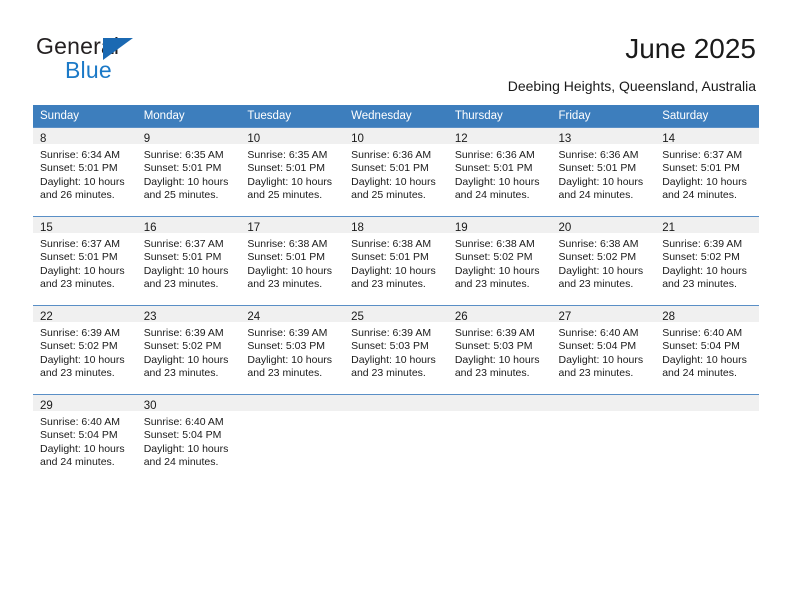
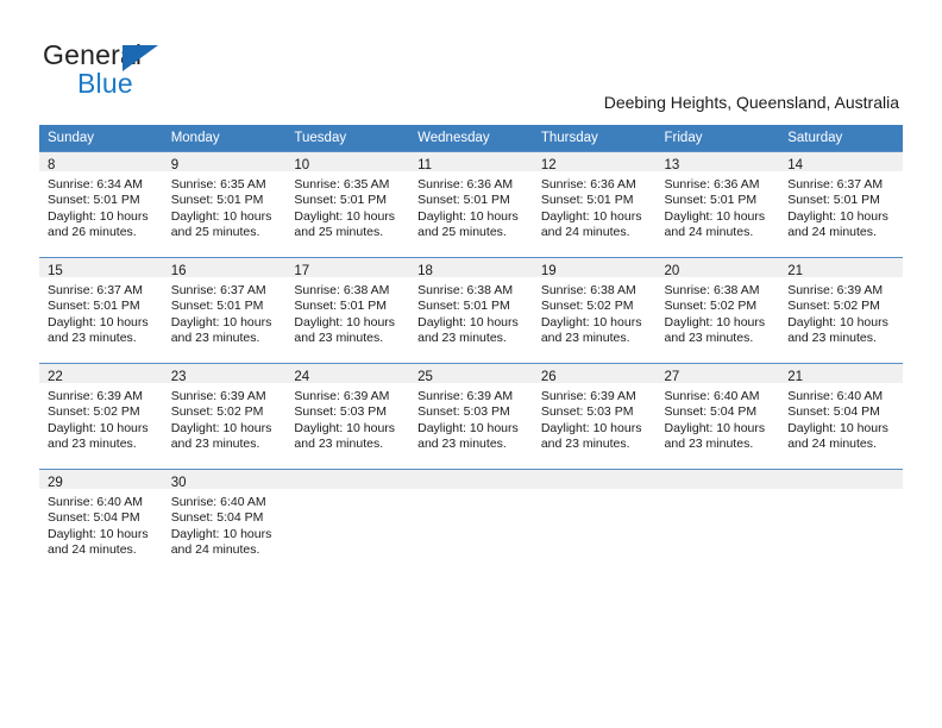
  General
  Blue
- June 2025
  Deebing Heights, Queensland, Australia
  Sunday	Monday	Tuesday	Wednesday	Thursday	Friday	Saturday
- 8Sunrise: 6:34 AMSunset: 5:01 PMDaylight: 10 hoursand 26 minutes.	9Sunrise: 6:35 AMSunset: 5:01 PMDaylight: 10 hoursand 25 minutes.	10Sunrise: 6:35 AMSunset: 5:01 PMDaylight: 10 hoursand 25 minutes.	10Sunrise: 6:36 AMSunset: 5:01 PMDaylight: 10 hoursand 25 minutes.	12Sunrise: 6:36 AMSunset: 5:01 PMDaylight: 10 hoursand 24 minutes.	13Sunrise: 6:36 AMSunset: 5:01 PMDaylight: 10 hoursand 24 minutes.	14Sunrise: 6:37 AMSunset: 5:01 PMDaylight: 10 hoursand 24 minutes.
+ 8Sunrise: 6:34 AMSunset: 5:01 PMDaylight: 10 hoursand 26 minutes.	9Sunrise: 6:35 AMSunset: 5:01 PMDaylight: 10 hoursand 25 minutes.	10Sunrise: 6:35 AMSunset: 5:01 PMDaylight: 10 hoursand 25 minutes.	11Sunrise: 6:36 AMSunset: 5:01 PMDaylight: 10 hoursand 25 minutes.	12Sunrise: 6:36 AMSunset: 5:01 PMDaylight: 10 hoursand 24 minutes.	13Sunrise: 6:36 AMSunset: 5:01 PMDaylight: 10 hoursand 24 minutes.	14Sunrise: 6:37 AMSunset: 5:01 PMDaylight: 10 hoursand 24 minutes.
  15Sunrise: 6:37 AMSunset: 5:01 PMDaylight: 10 hoursand 23 minutes.	16Sunrise: 6:37 AMSunset: 5:01 PMDaylight: 10 hoursand 23 minutes.	17Sunrise: 6:38 AMSunset: 5:01 PMDaylight: 10 hoursand 23 minutes.	18Sunrise: 6:38 AMSunset: 5:01 PMDaylight: 10 hoursand 23 minutes.	19Sunrise: 6:38 AMSunset: 5:02 PMDaylight: 10 hoursand 23 minutes.	20Sunrise: 6:38 AMSunset: 5:02 PMDaylight: 10 hoursand 23 minutes.	21Sunrise: 6:39 AMSunset: 5:02 PMDaylight: 10 hoursand 23 minutes.
- 22Sunrise: 6:39 AMSunset: 5:02 PMDaylight: 10 hoursand 23 minutes.	23Sunrise: 6:39 AMSunset: 5:02 PMDaylight: 10 hoursand 23 minutes.	24Sunrise: 6:39 AMSunset: 5:03 PMDaylight: 10 hoursand 23 minutes.	25Sunrise: 6:39 AMSunset: 5:03 PMDaylight: 10 hoursand 23 minutes.	26Sunrise: 6:39 AMSunset: 5:03 PMDaylight: 10 hoursand 23 minutes.	27Sunrise: 6:40 AMSunset: 5:04 PMDaylight: 10 hoursand 23 minutes.	28Sunrise: 6:40 AMSunset: 5:04 PMDaylight: 10 hoursand 24 minutes.
+ 22Sunrise: 6:39 AMSunset: 5:02 PMDaylight: 10 hoursand 23 minutes.	23Sunrise: 6:39 AMSunset: 5:02 PMDaylight: 10 hoursand 23 minutes.	24Sunrise: 6:39 AMSunset: 5:03 PMDaylight: 10 hoursand 23 minutes.	25Sunrise: 6:39 AMSunset: 5:03 PMDaylight: 10 hoursand 23 minutes.	26Sunrise: 6:39 AMSunset: 5:03 PMDaylight: 10 hoursand 23 minutes.	27Sunrise: 6:40 AMSunset: 5:04 PMDaylight: 10 hoursand 23 minutes.	21Sunrise: 6:40 AMSunset: 5:04 PMDaylight: 10 hoursand 24 minutes.
  29Sunrise: 6:40 AMSunset: 5:04 PMDaylight: 10 hoursand 24 minutes.	30Sunrise: 6:40 AMSunset: 5:04 PMDaylight: 10 hoursand 24 minutes.
